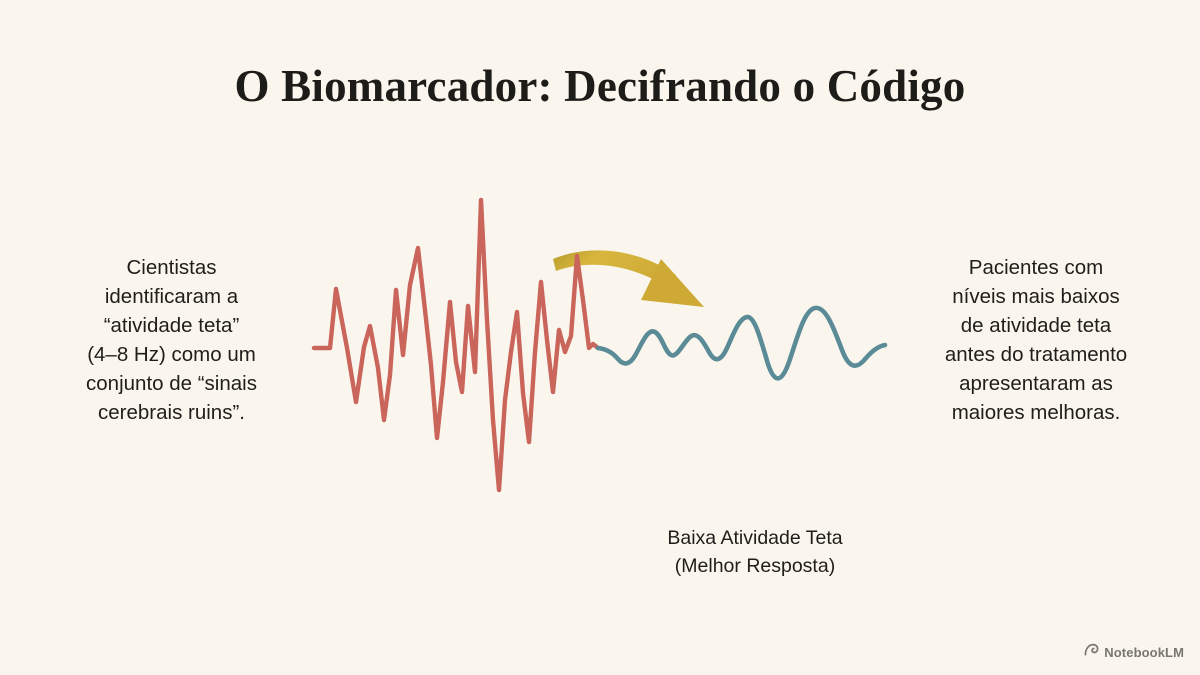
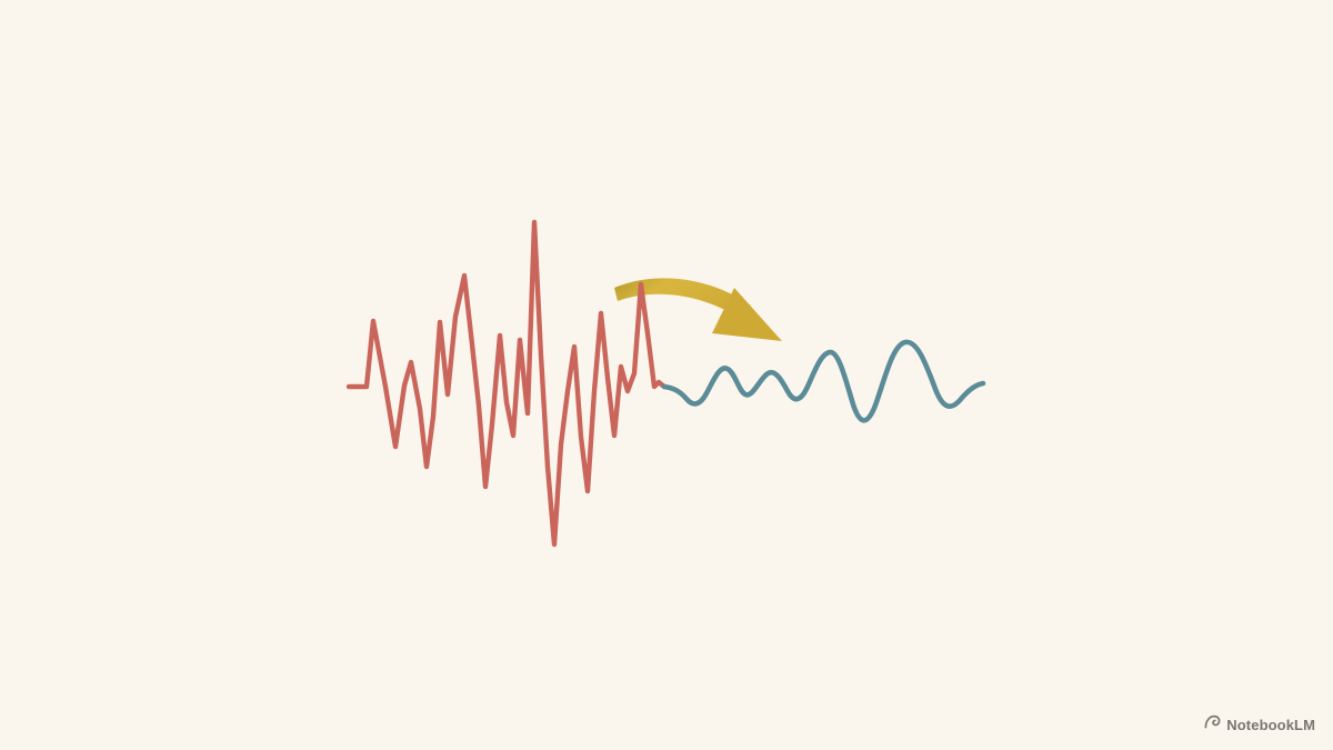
- O Biomarcador: Decifrando o Código
- Cientistas
- identificaram a
- “atividade teta”
- (4–8 Hz) como um
- conjunto de “sinais
- cerebrais ruins”.
- Pacientes com
- níveis mais baixos
- de atividade teta
- antes do tratamento
- apresentaram as
- maiores melhoras.
- Baixa Atividade Teta
- (Melhor Resposta)
  NotebookLM
